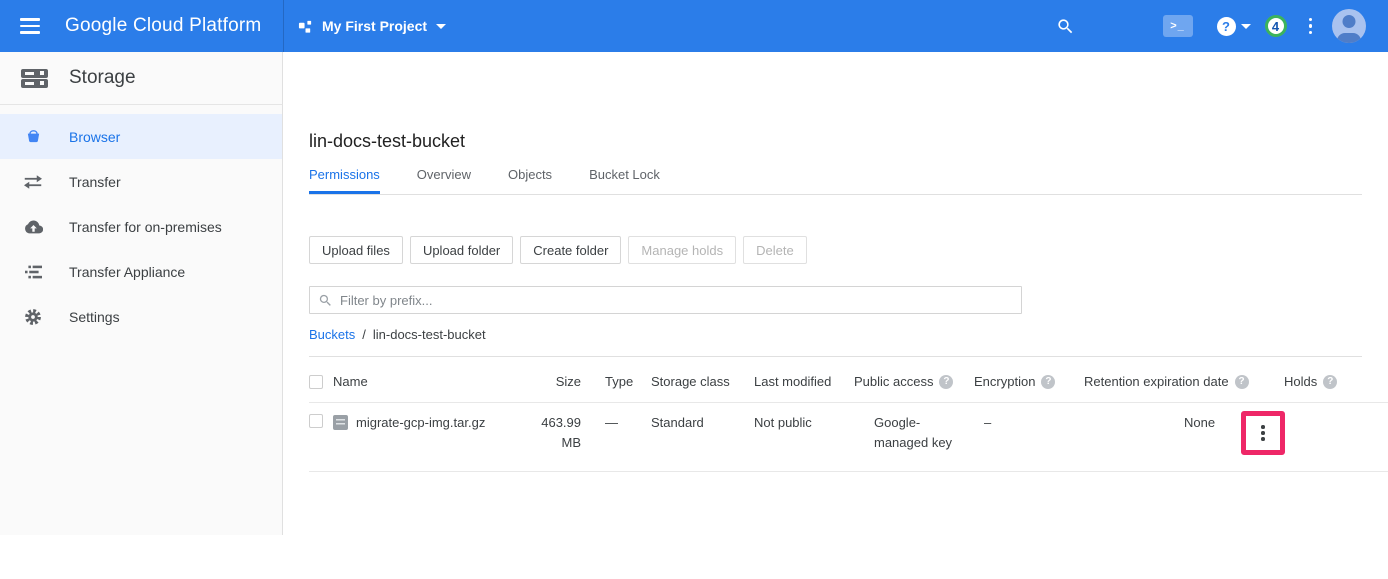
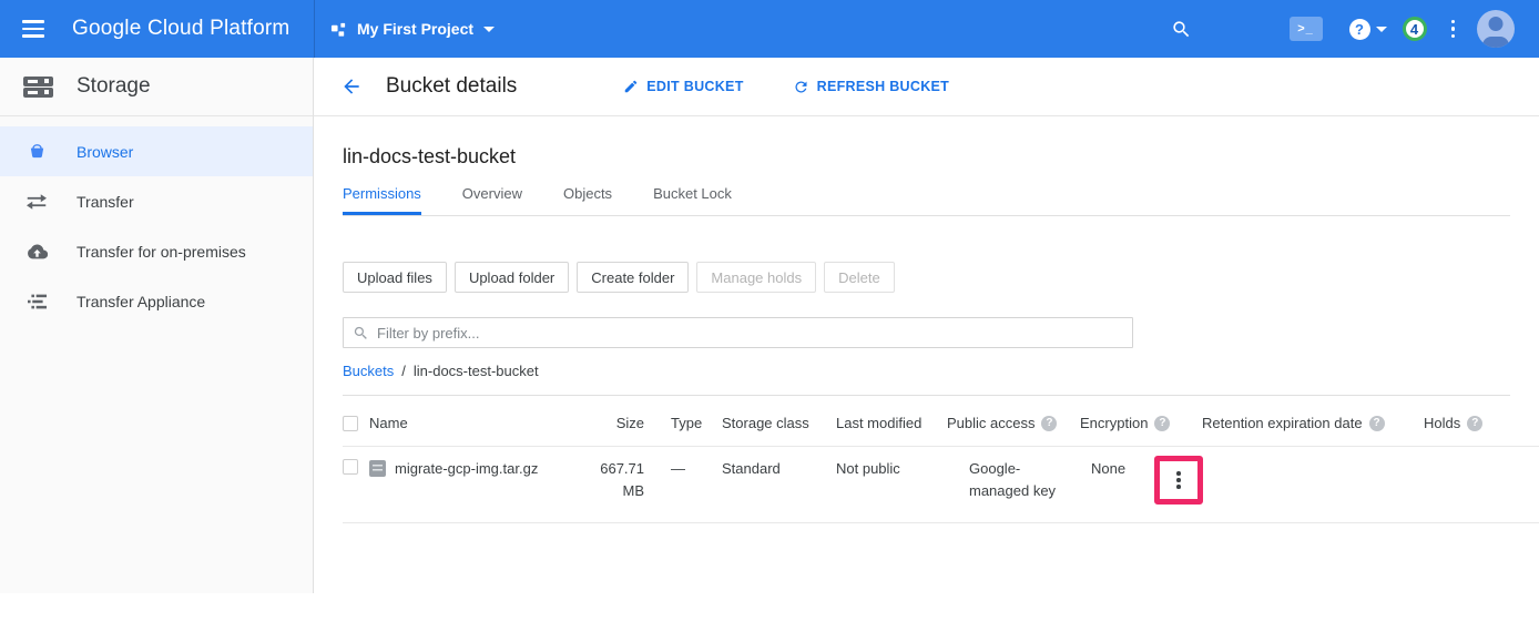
  Google Cloud Platform
  My First Project
  >_
  ?
  4
  Storage
+ Bucket details
+ EDIT BUCKET
+ REFRESH BUCKET
  Browser
  Transfer
  Transfer for on-premises
  Transfer Appliance
- Settings
  lin-docs-test-bucket
  Permissions
  Overview
  Objects
  Bucket Lock
  Upload files
  Upload folder
  Create folder
  Manage holds
  Delete
  Filter by prefix...
  Buckets
  /
  lin-docs-test-bucket
  Name
  Size
  Type
  Storage class
  Last modified
  Public access
  ?
  Encryption
  ?
  Retention expiration date
  ?
  Holds
  ?
  migrate-gcp-img.tar.gz
- 463.99 MB
+ 667.71 MB
  —
  Standard
  Not public
  Google-managed key
- –
  None
